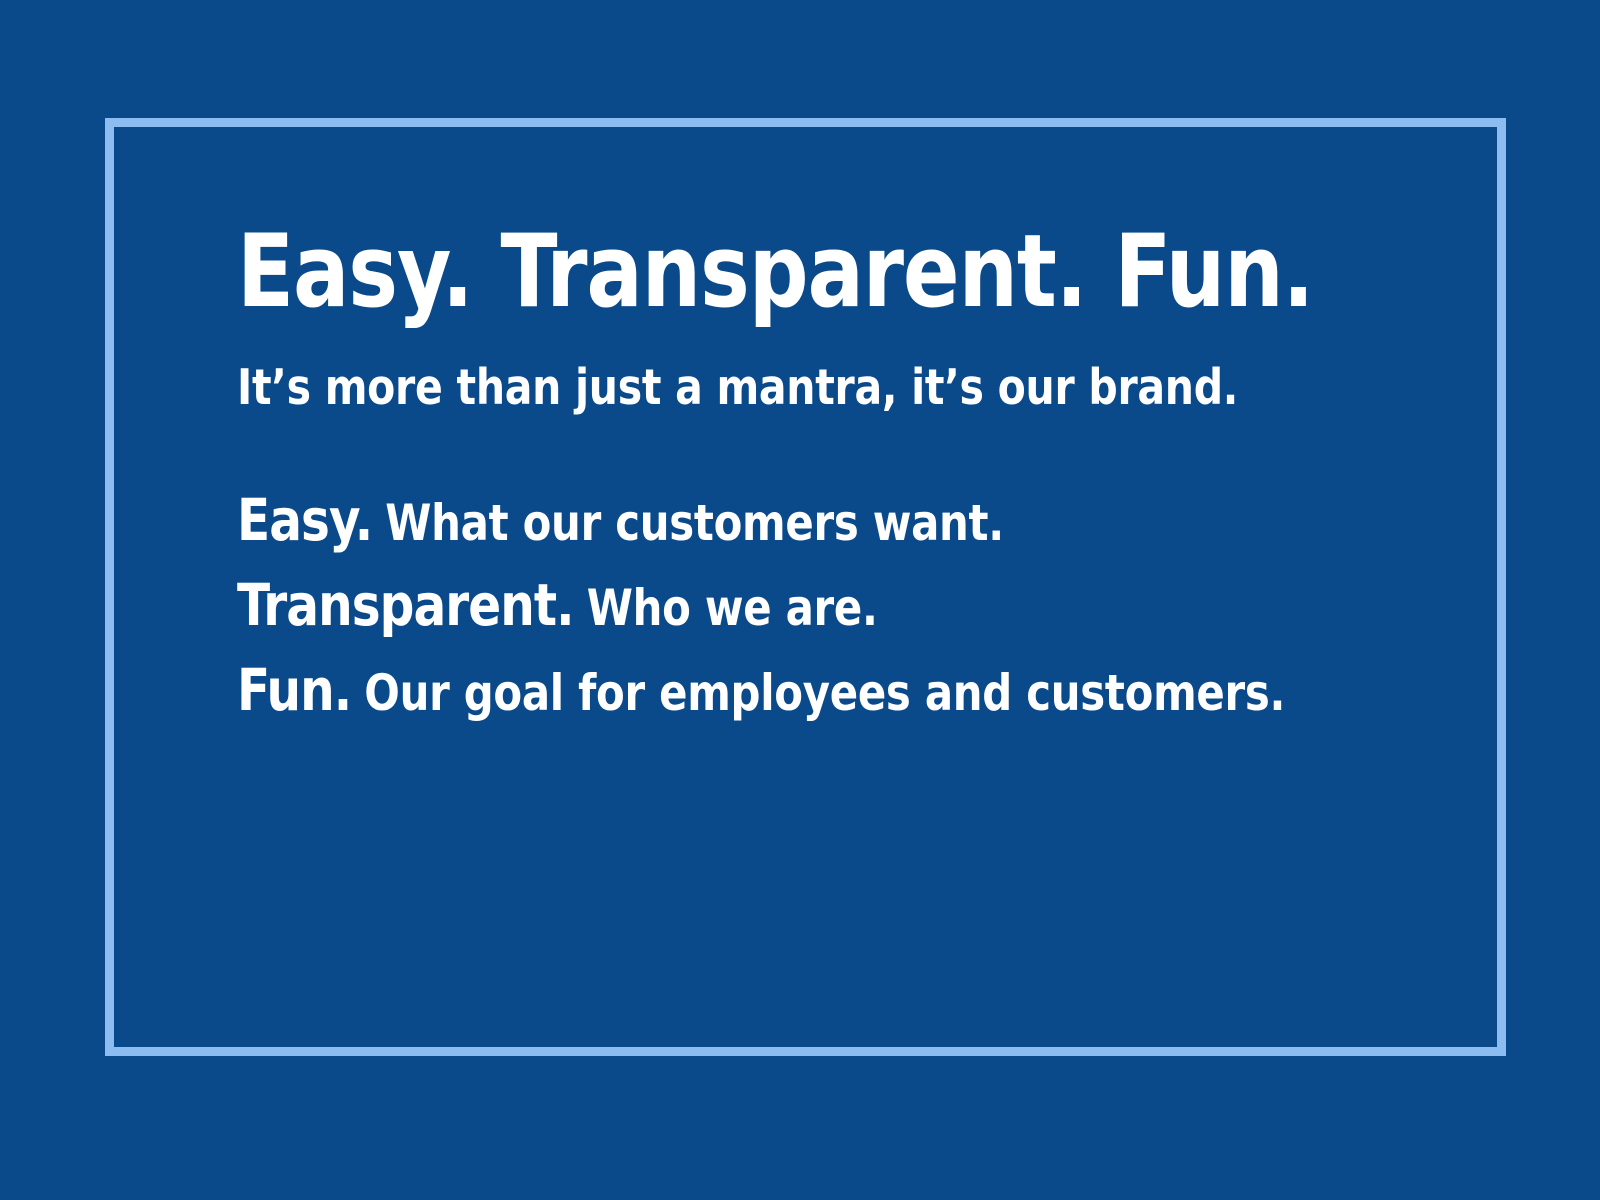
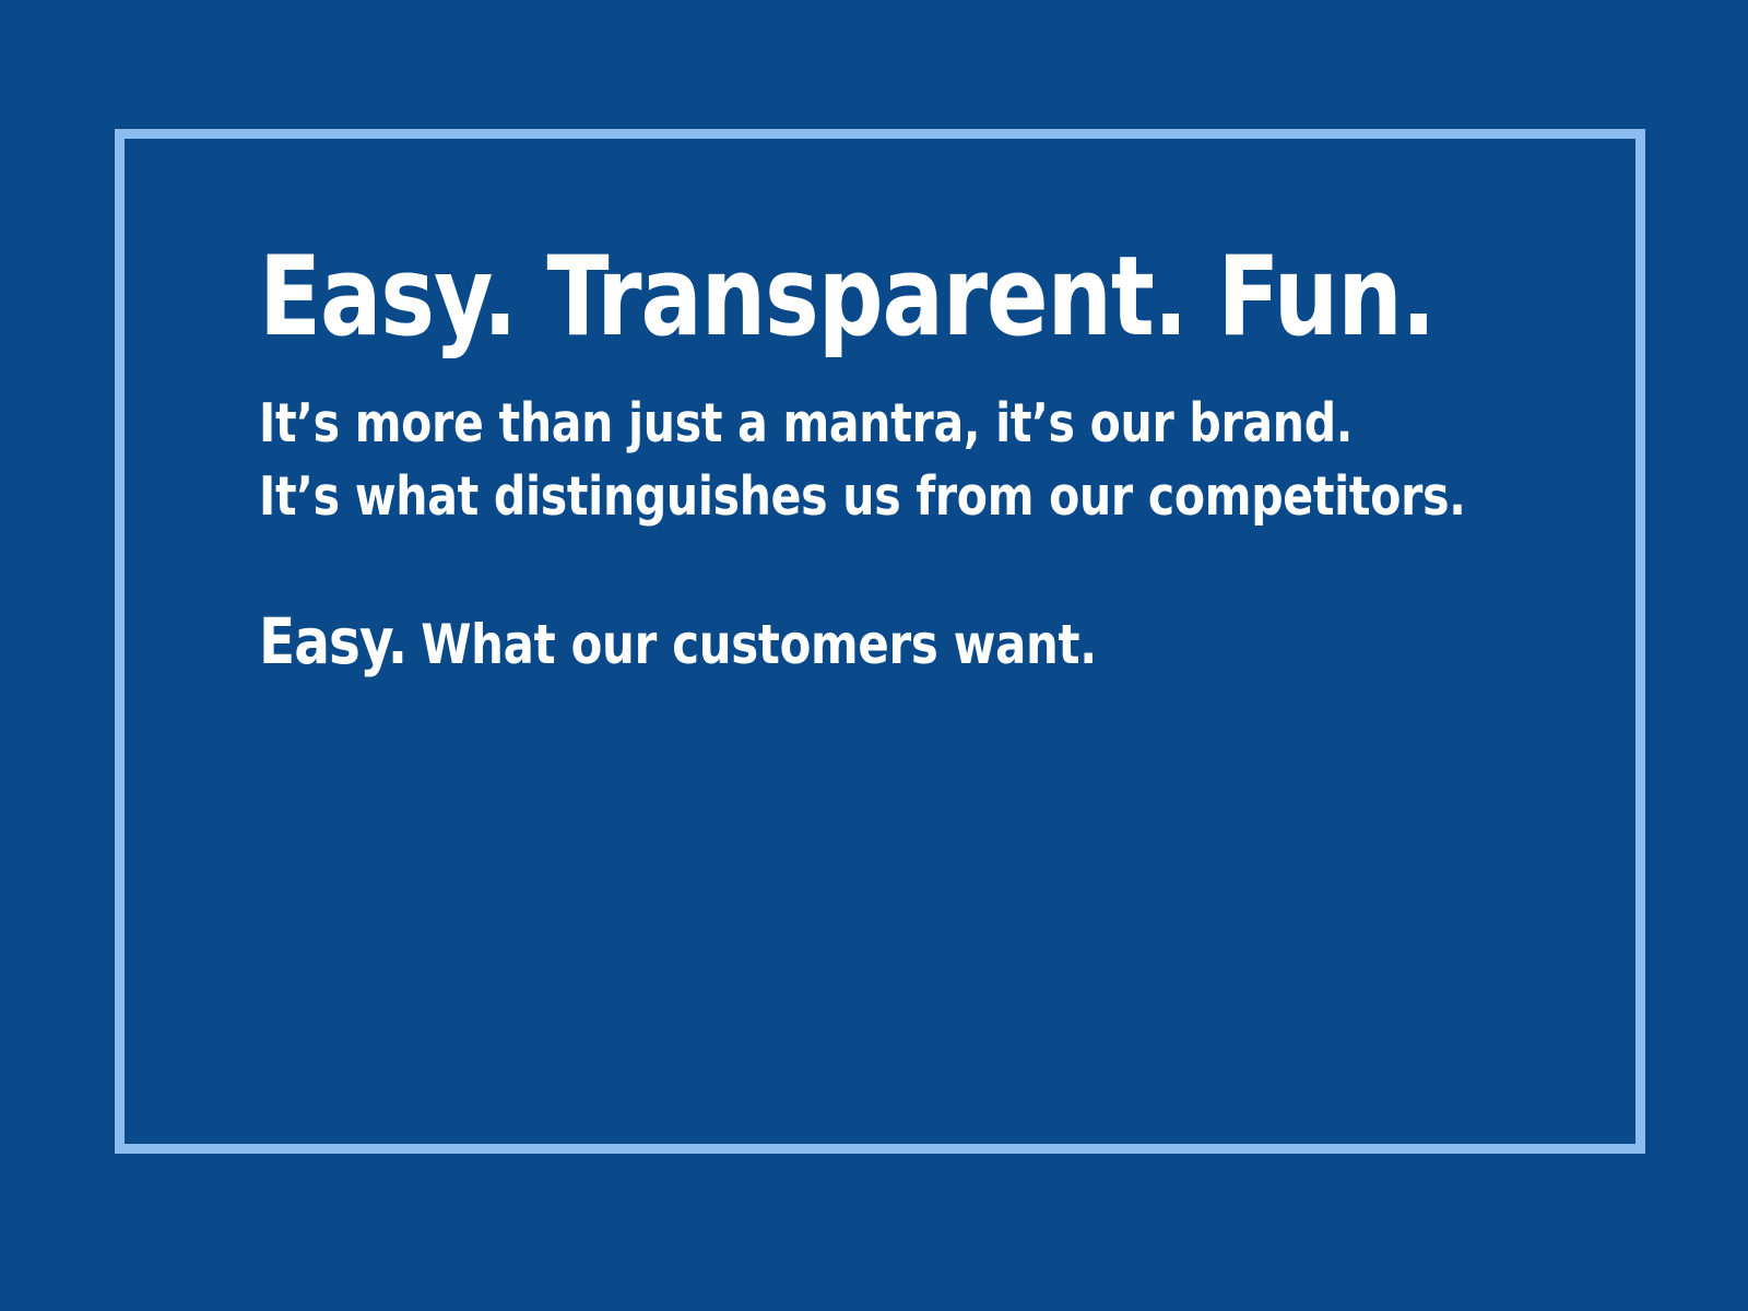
  Easy. Transparent. Fun.
  It’s more than just a mantra, it’s our brand.
+ It’s what distinguishes us from our competitors.
  Easy. What our customers want.
- Transparent. Who we are.
- Fun. Our goal for employees and customers.
